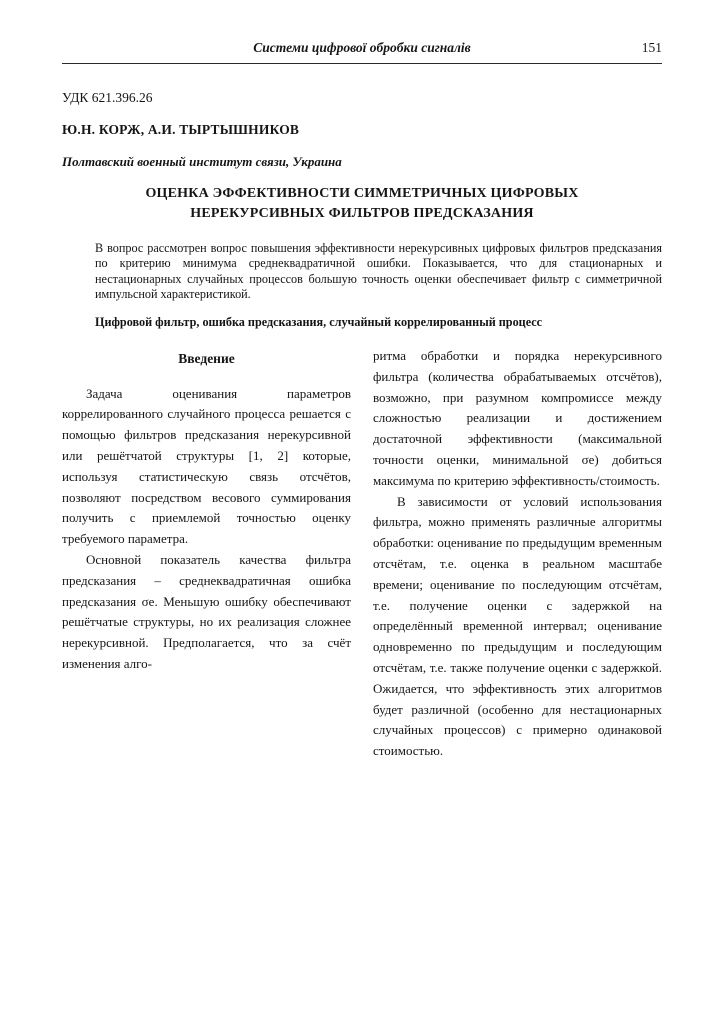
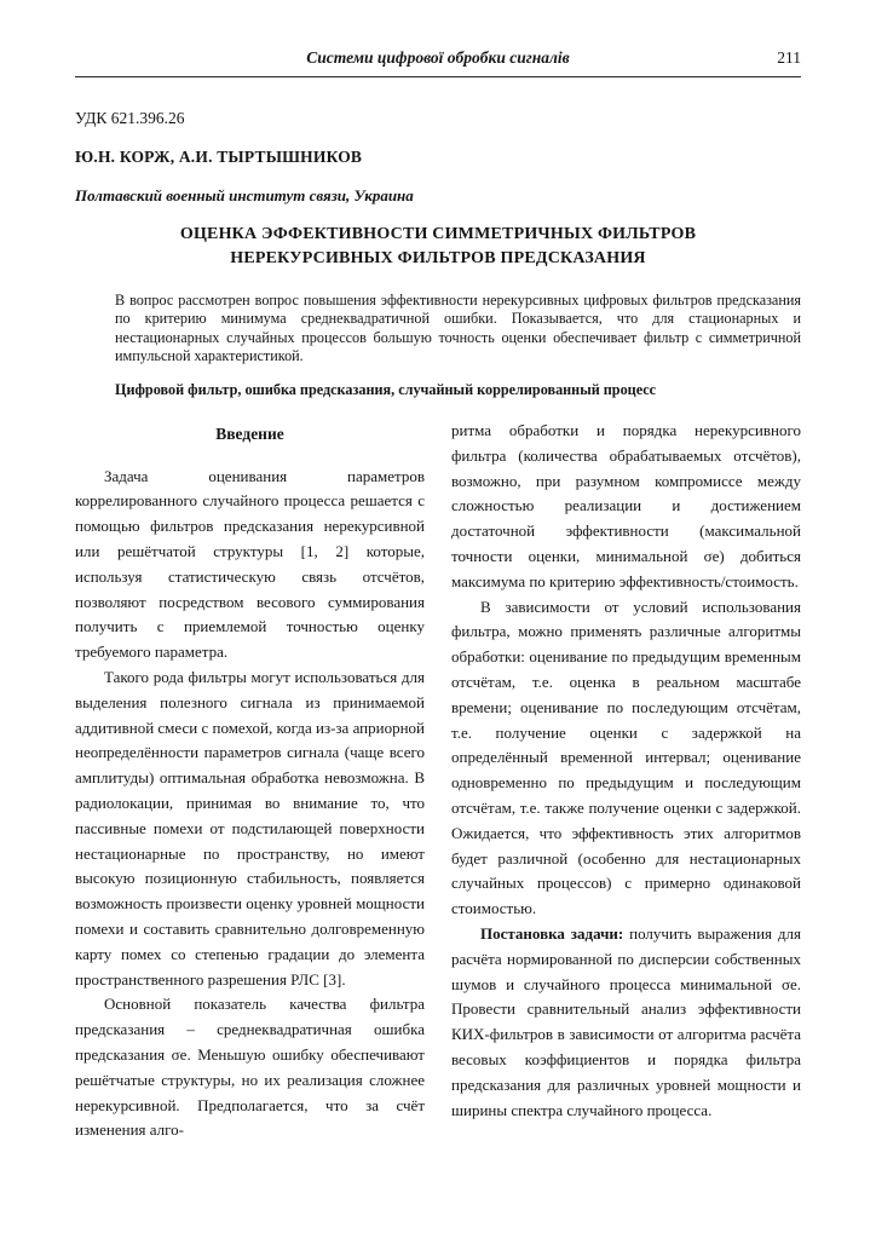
  Системи цифрової обробки сигналів
- 151
+ 211
  УДК 621.396.26
  Ю.Н. КОРЖ, А.И. ТЫРТЫШНИКОВ
  Полтавский военный институт связи, Украина
- ОЦЕНКА ЭФФЕКТИВНОСТИ СИММЕТРИЧНЫХ ЦИФРОВЫХ НЕРЕКУРСИВНЫХ ФИЛЬТРОВ ПРЕДСКАЗАНИЯ
+ ОЦЕНКА ЭФФЕКТИВНОСТИ СИММЕТРИЧНЫХ ФИЛЬТРОВ НЕРЕКУРСИВНЫХ ФИЛЬТРОВ ПРЕДСКАЗАНИЯ
  В вопрос рассмотрен вопрос повышения эффективности нерекурсивных цифровых фильтров предсказания по критерию минимума среднеквадратичной ошибки. Показывается, что для стационарных и нестационарных случайных процессов большую точность оценки обеспечивает фильтр с симметричной импульсной характеристикой.
  Цифровой фильтр, ошибка предсказания, случайный коррелированный процесс
  Введение
  Задача оценивания параметров коррелированного случайного процесса решается с помощью фильтров предсказания нерекурсивной или решётчатой структуры [1, 2] которые, используя статистическую связь отсчётов, позволяют посредством весового суммирования получить с приемлемой точностью оценку требуемого параметра.
+ Такого рода фильтры могут использоваться для выделения полезного сигнала из принимаемой аддитивной смеси с помехой, когда из-за априорной неопределённости параметров сигнала (чаще всего амплитуды) оптимальная обработка невозможна. В радиолокации, принимая во внимание то, что пассивные помехи от подстилающей поверхности нестационарные по пространству, но имеют высокую позиционную стабильность, появляется возможность произвести оценку уровней мощности помехи и составить сравнительно долговременную карту помех со степенью градации до элемента пространственного разрешения РЛС [3].
  Основной показатель качества фильтра предсказания – среднеквадратичная ошибка предсказания σе. Меньшую ошибку обеспечивают решётчатые структуры, но их реализация сложнее нерекурсивной. Предполагается, что за счёт изменения алго-
  ритма обработки и порядка нерекурсивного фильтра (количества обрабатываемых отсчётов), возможно, при разумном компромиссе между сложностью реализации и достижением достаточной эффективности (максимальной точности оценки, минимальной σе) добиться максимума по критерию эффективность/стоимость.
  В зависимости от условий использования фильтра, можно применять различные алгоритмы обработки: оценивание по предыдущим временным отсчётам, т.е. оценка в реальном масштабе времени; оценивание по последующим отсчётам, т.е. получение оценки с задержкой на определённый временной интервал; оценивание одновременно по предыдущим и последующим отсчётам, т.е. также получение оценки с задержкой. Ожидается, что эффективность этих алгоритмов будет различной (особенно для нестационарных случайных процессов) с примерно одинаковой стоимостью.
+ Постановка задачи: получить выражения для расчёта нормированной по дисперсии собственных шумов и случайного процесса минимальной σе. Провести сравнительный анализ эффективности КИХ-фильтров в зависимости от алгоритма расчёта весовых коэффициентов и порядка фильтра предсказания для различных уровней мощности и ширины спектра случайного процесса.
